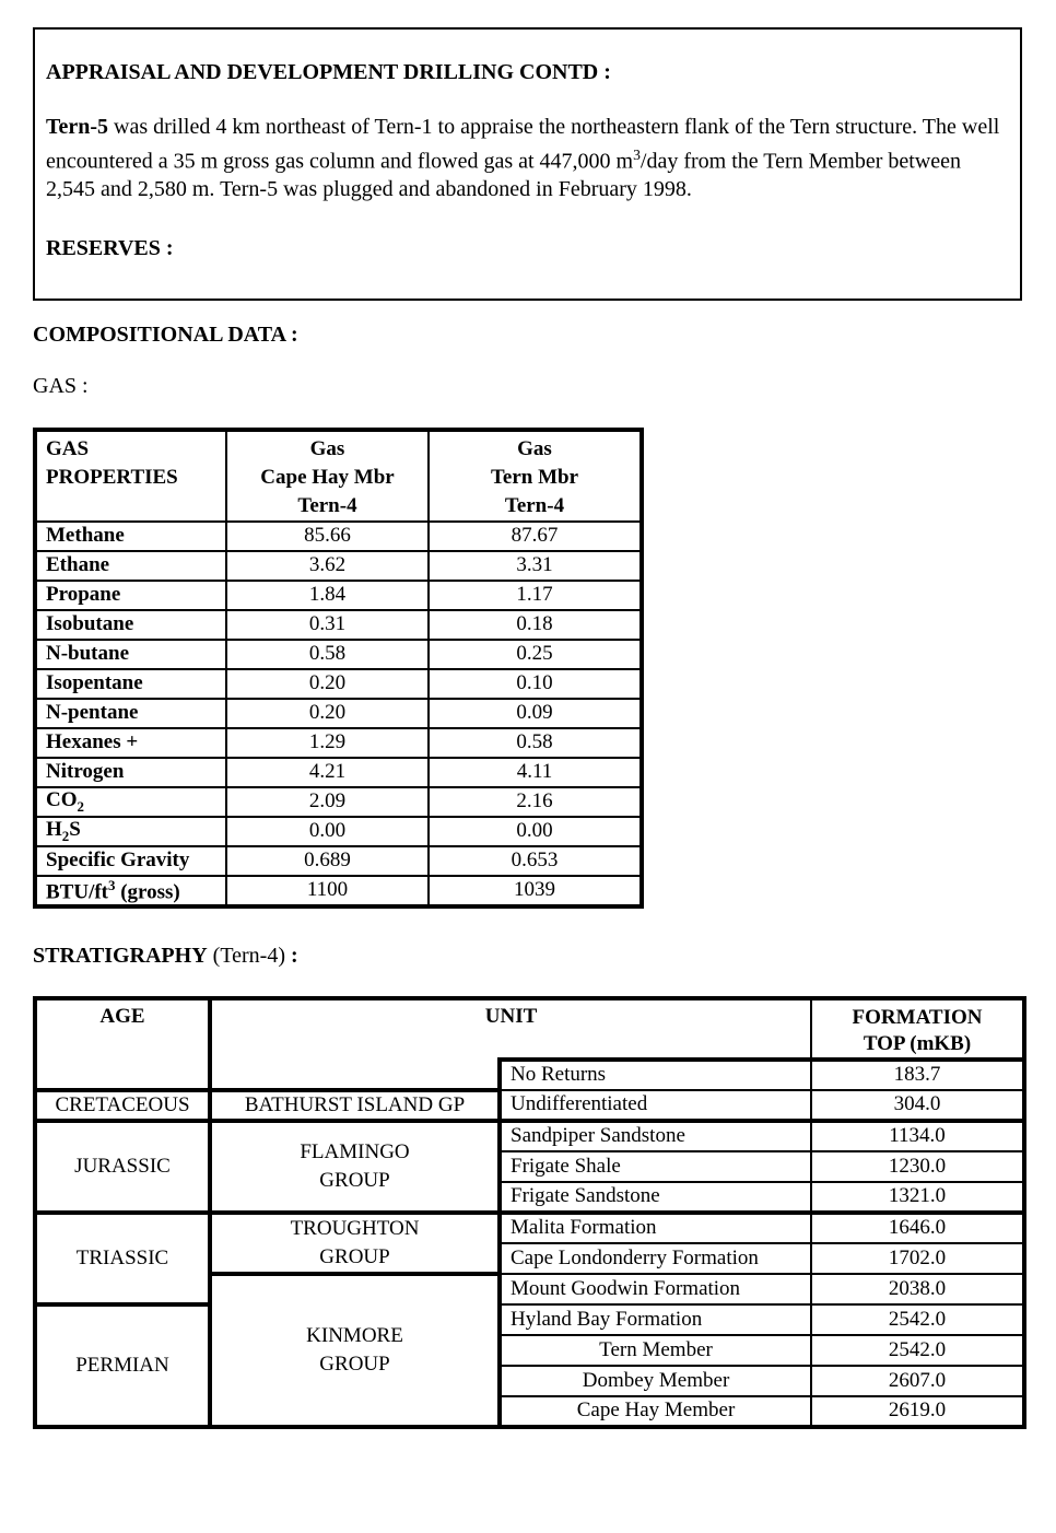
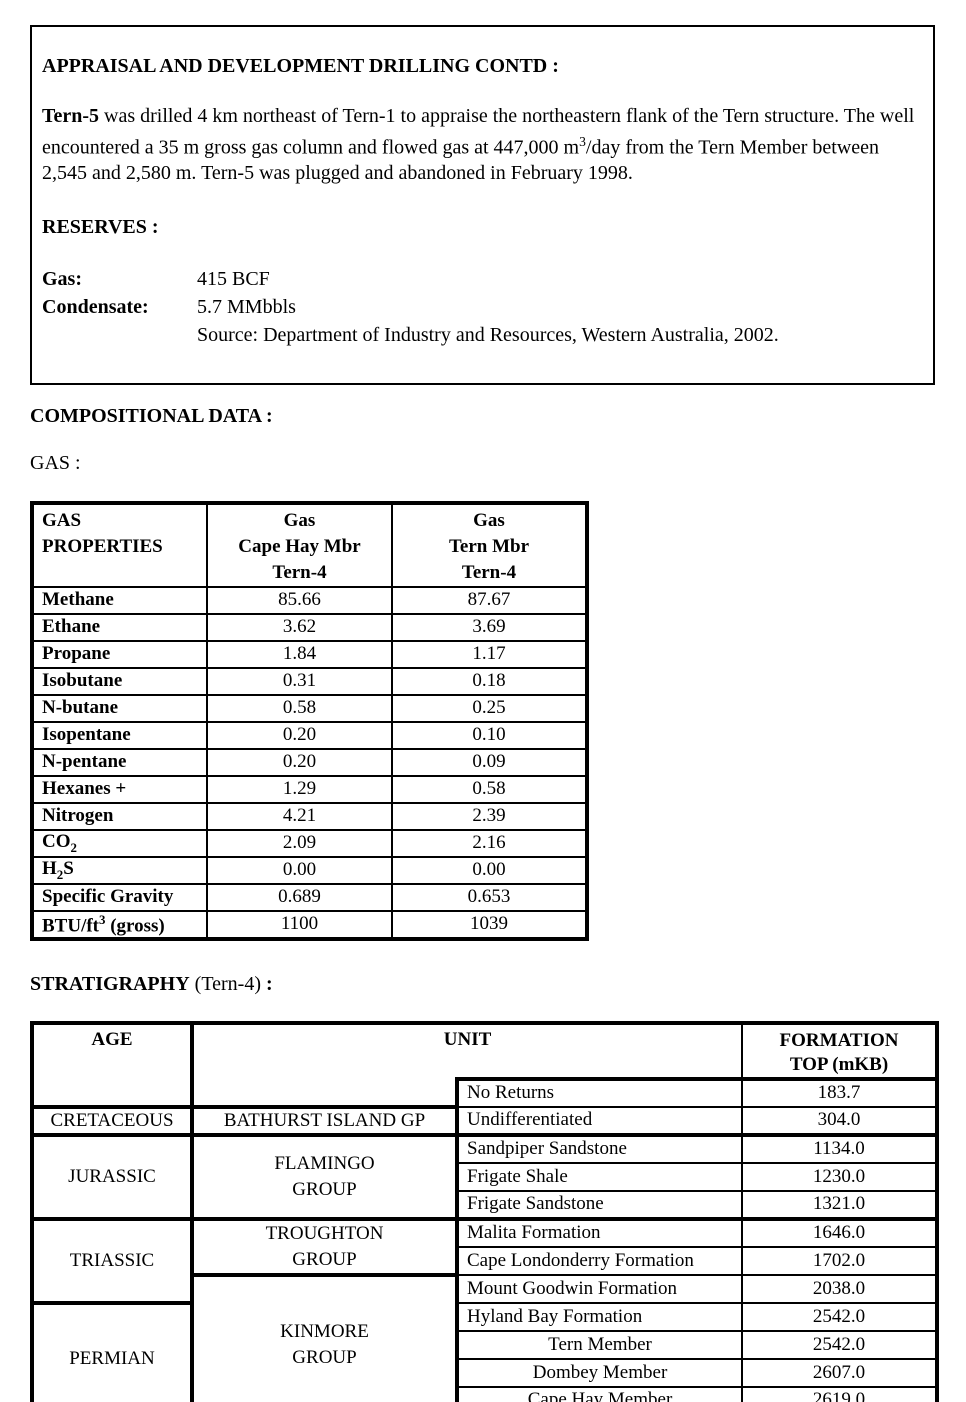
  APPRAISAL AND DEVELOPMENT DRILLING CONTD :
  Tern-5 was drilled 4 km northeast of Tern-1 to appraise the northeastern flank of the Tern structure. The well encountered a 35 m gross gas column and flowed gas at 447,000 m3/day from the Tern Member between 2,545 and 2,580 m. Tern-5 was plugged and abandoned in February 1998.
  RESERVES :
+ Gas:
+ 415 BCF
+ Condensate:
+ 5.7 MMbbls
+ Source: Department of Industry and Resources, Western Australia, 2002.
  COMPOSITIONAL DATA :
  GAS :
  GAS PROPERTIES	Gas Cape Hay Mbr Tern-4	Gas Tern Mbr Tern-4
  Methane	85.66	87.67
- Ethane	3.62	3.31
+ Ethane	3.62	3.69
  Propane	1.84	1.17
  Isobutane	0.31	0.18
  N-butane	0.58	0.25
  Isopentane	0.20	0.10
  N-pentane	0.20	0.09
  Hexanes +	1.29	0.58
- Nitrogen	4.21	4.11
+ Nitrogen	4.21	2.39
  CO2	2.09	2.16
  H2S	0.00	0.00
  Specific Gravity	0.689	0.653
  BTU/ft3 (gross)	1100	1039
  STRATIGRAPHY (Tern-4) :
  AGE	UNIT	FORMATION TOP (mKB)
  	No Returns	183.7
  CRETACEOUS	BATHURST ISLAND GP	Undifferentiated	304.0
  JURASSIC	FLAMINGO GROUP	Sandpiper Sandstone	1134.0
  Frigate Shale	1230.0
  Frigate Sandstone	1321.0
  TRIASSIC	TROUGHTON GROUP	Malita Formation	1646.0
  Cape Londonderry Formation	1702.0
  KINMORE GROUP	Mount Goodwin Formation	2038.0
  PERMIAN	Hyland Bay Formation	2542.0
  Tern Member	2542.0
  Dombey Member	2607.0
  Cape Hay Member	2619.0
